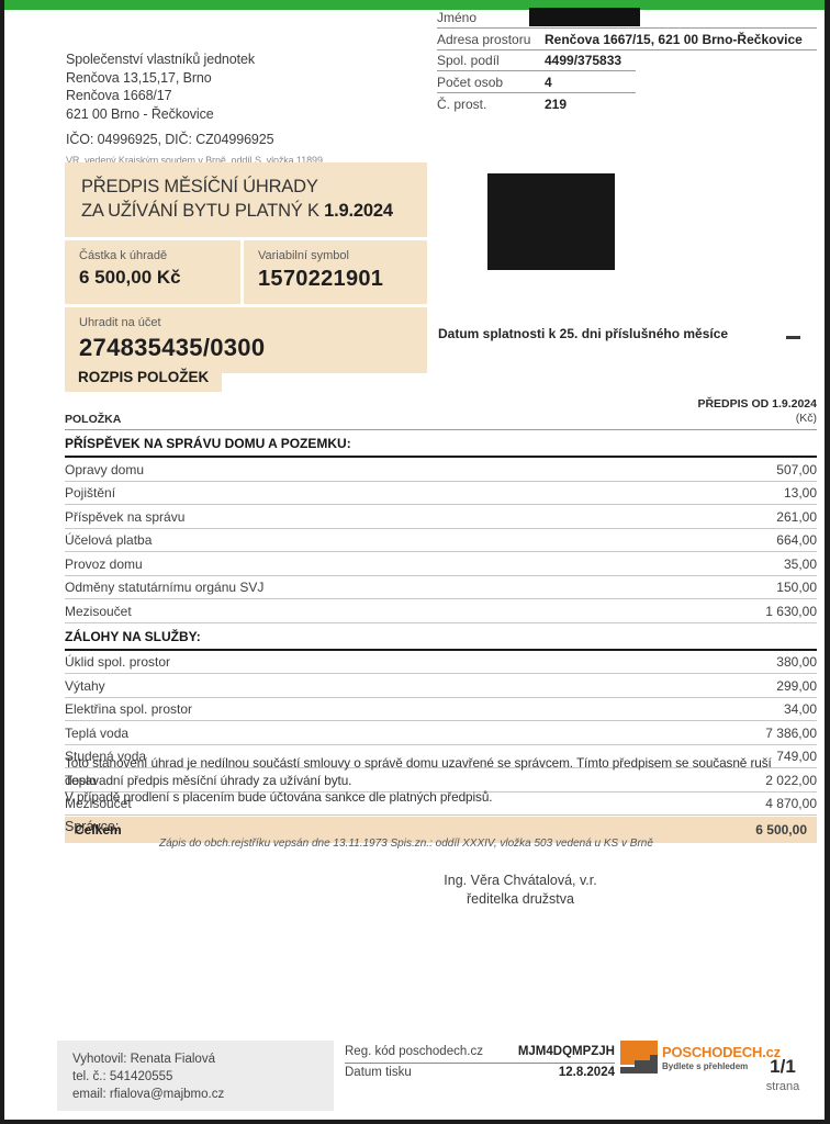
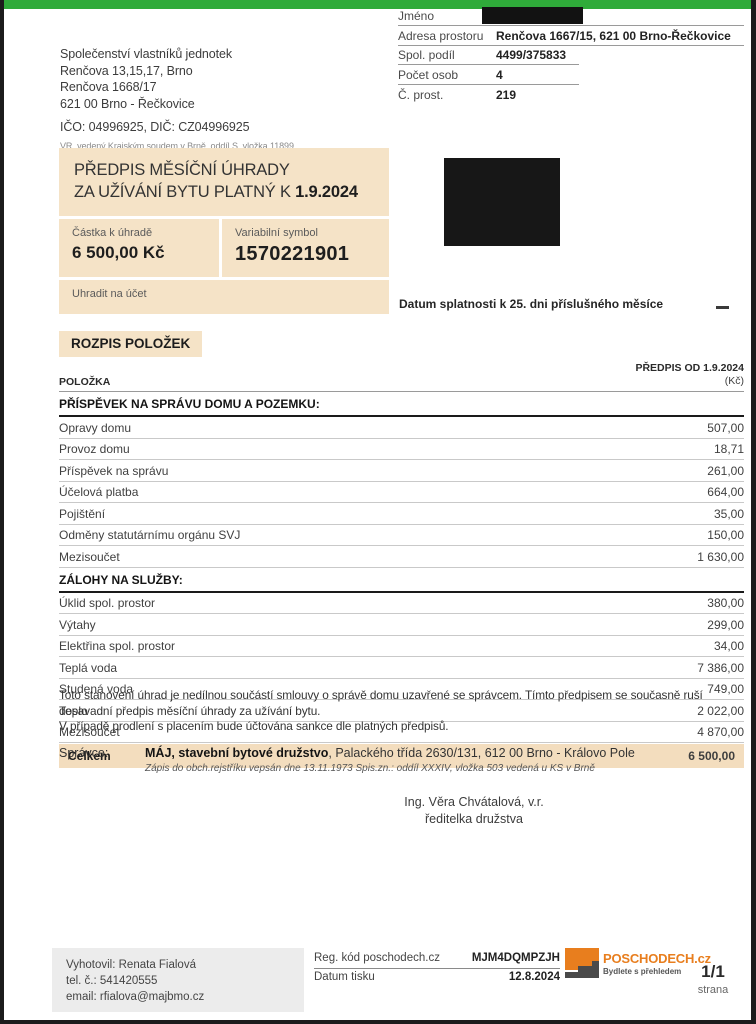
  Společenství vlastníků jednotek
  Renčova 13,15,17, Brno
  Renčova 1668/17
  621 00 Brno - Řečkovice
  IČO: 04996925, DIČ: CZ04996925
  VR, vedený Krajským soudem v Brně, oddíl S, vložka 11899
  Jméno
  Adresa prostoru
  Renčova 1667/15, 621 00 Brno-Řečkovice
  Spol. podíl
  4499/375833
  Počet osob
  4
  Č. prost.
  219
  PŘEDPIS MĚSÍČNÍ ÚHRADY
  ZA UŽÍVÁNÍ BYTU PLATNÝ K 1.9.2024
  Částka k úhradě
  6 500,00 Kč
  Variabilní symbol
  1570221901
  Uhradit na účet
- 274835435/0300
  Datum splatnosti k 25. dni příslušného měsíce
  ROZPIS POLOŽEK
  POLOŽKA
  PŘEDPIS OD 1.9.2024
  (Kč)
  PŘÍSPĚVEK NA SPRÁVU DOMU A POZEMKU:
  Opravy domu
  507,00
- Pojištění
+ Provoz domu
- 13,00
+ 18,71
  Příspěvek na správu
  261,00
  Účelová platba
  664,00
- Provoz domu
+ Pojištění
  35,00
  Odměny statutárnímu orgánu SVJ
  150,00
  Mezisoučet
  1 630,00
  ZÁLOHY NA SLUŽBY:
  Úklid spol. prostor
  380,00
  Výtahy
  299,00
  Elektřina spol. prostor
  34,00
  Teplá voda
  7 386,00
  Studená voda
  749,00
  Teplo
  2 022,00
  Mezisoučet
  4 870,00
  Celkem
  6 500,00
  Toto stanovení úhrad je nedílnou součástí smlouvy o správě domu uzavřené se správcem. Tímto předpisem se současně ruší dosavadní předpis měsíční úhrady za užívání bytu.
  V případě prodlení s placením bude účtována sankce dle platných předpisů.
  Správce:
+ MÁJ, stavební bytové družstvo, Palackého třída 2630/131, 612 00 Brno - Královo Pole
  Zápis do obch.rejstříku vepsán dne 13.11.1973 Spis.zn.: oddíl XXXIV, vložka 503 vedená u KS v Brně
  Ing. Věra Chvátalová, v.r.
  ředitelka družstva
  Vyhotovil: Renata Fialová
  tel. č.: 541420555
  email: rfialova@majbmo.cz
  Reg. kód poschodech.cz
  MJM4DQMPZJH
  Datum tisku
  12.8.2024
  POSCHODECH.cz
  Bydlete s přehledem
  1/1
  strana
